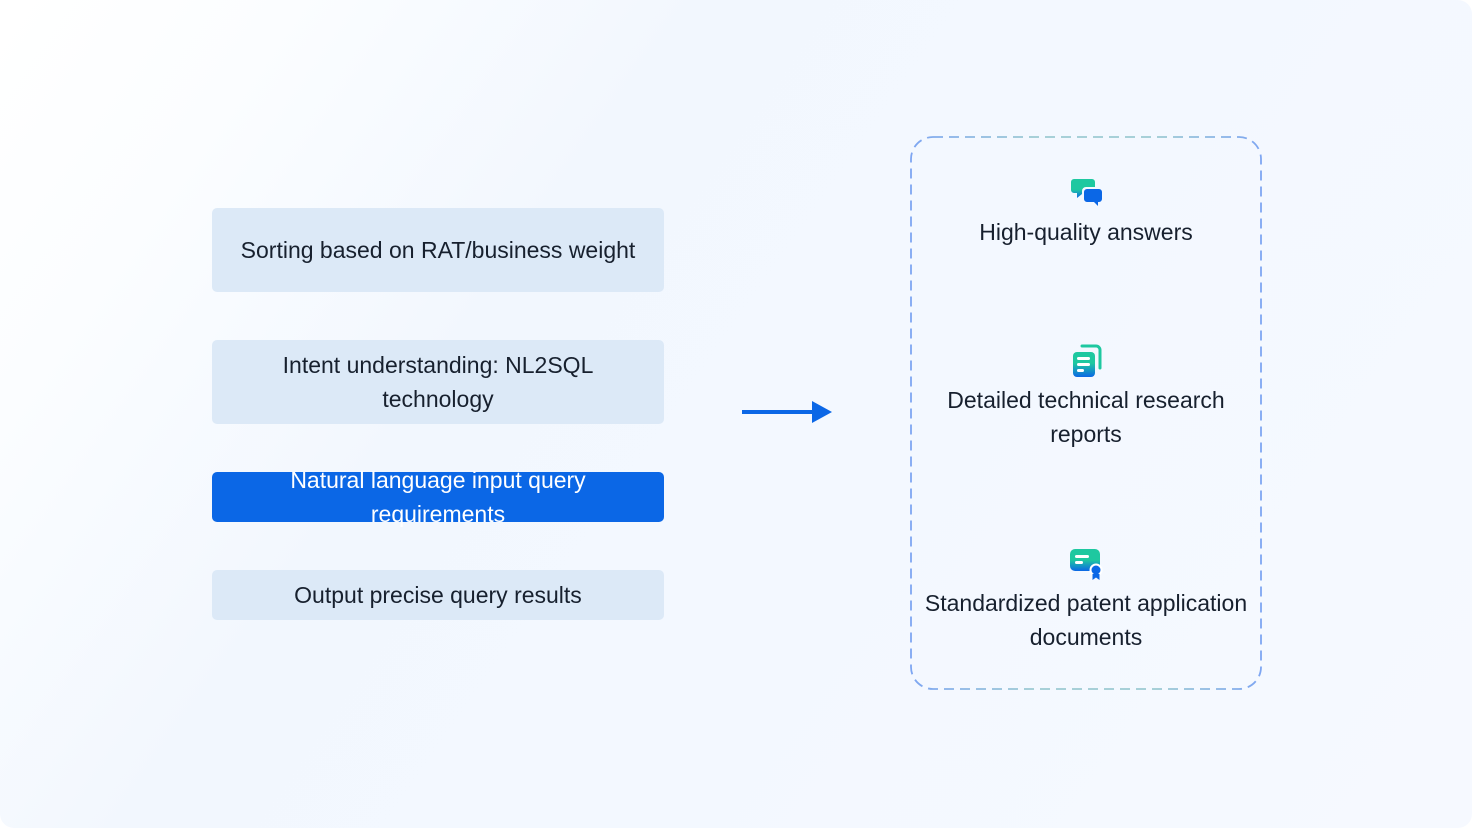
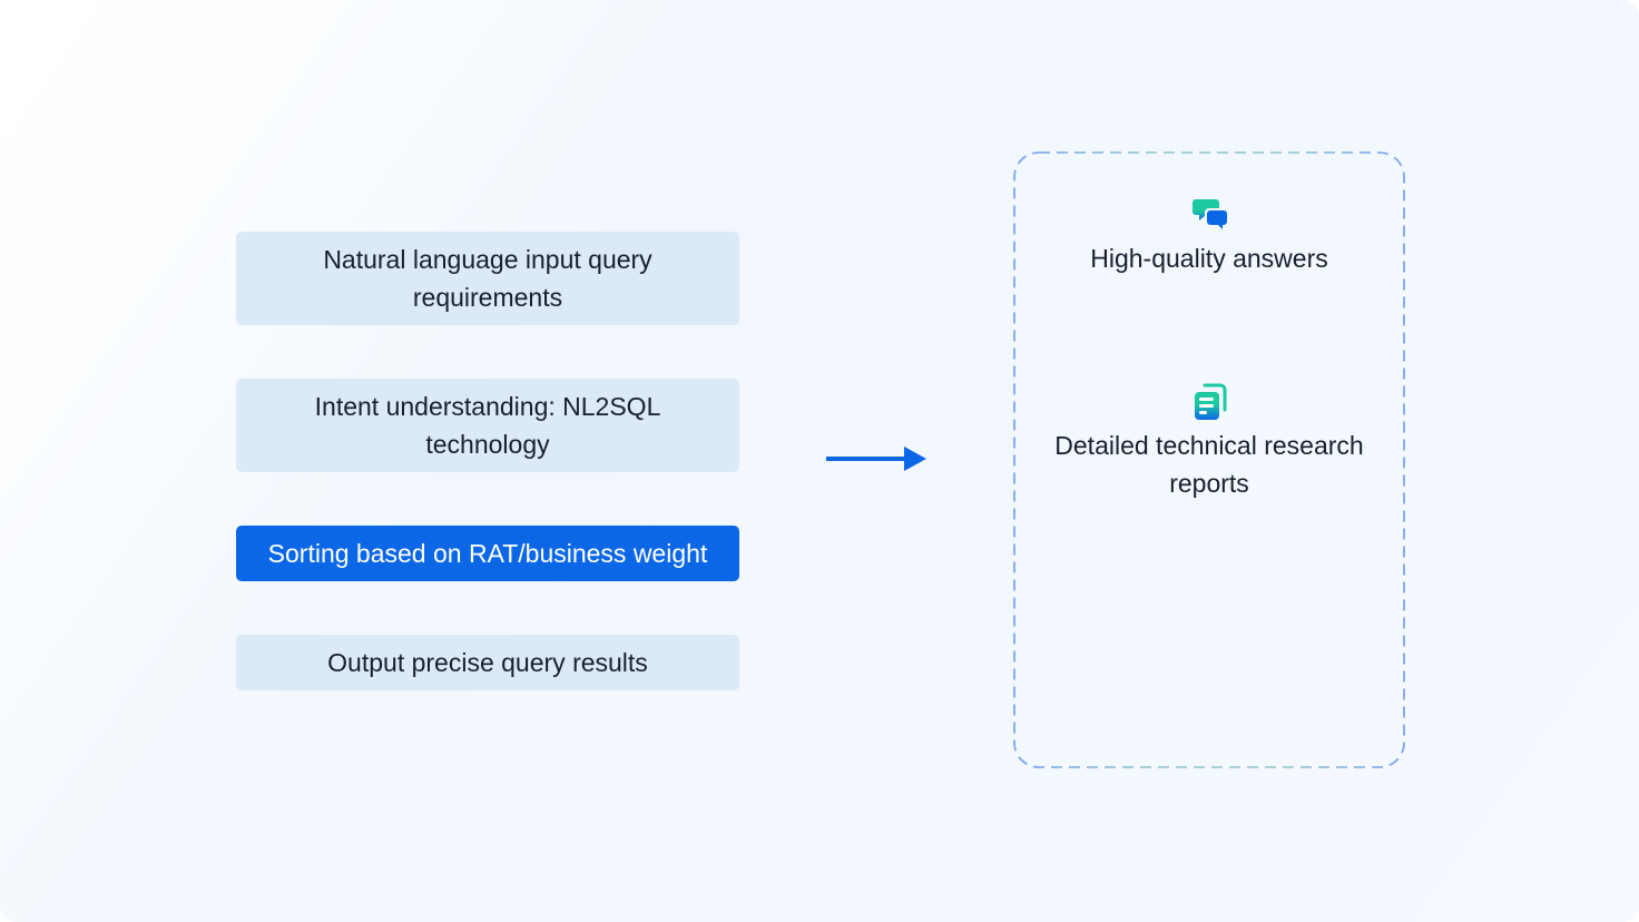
- Sorting based on RAT/business weight
+ Natural language input query requirements
  Intent understanding: NL2SQL technology
- Natural language input query requirements
+ Sorting based on RAT/business weight
  Output precise query results
  High-quality answers
  Detailed technical research reports
- Standardized patent application documents
